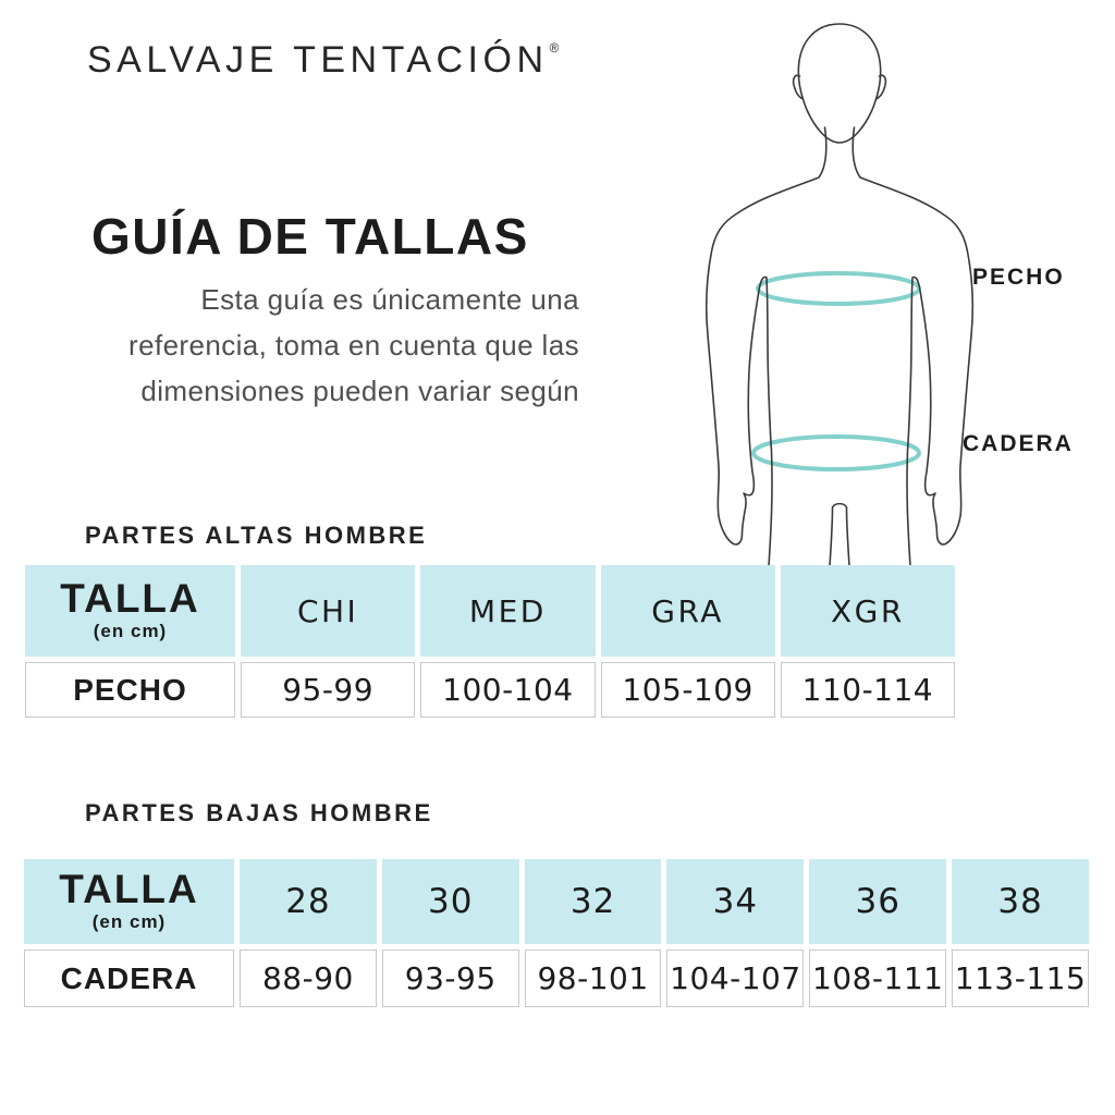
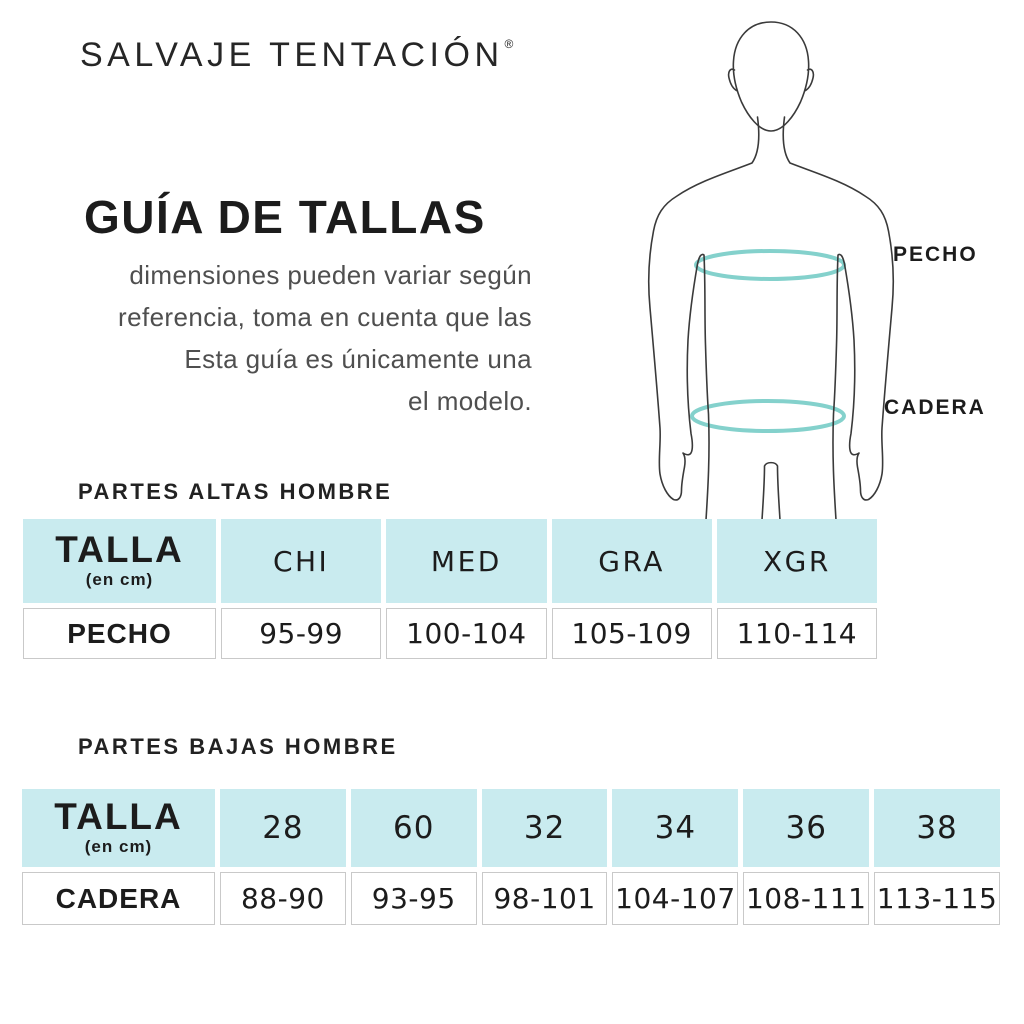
  SALVAJE TENTACIÓN®
  GUÍA DE TALLAS
- Esta guía es únicamente una
+ dimensiones pueden variar según
  referencia, toma en cuenta que las
- dimensiones pueden variar según
+ Esta guía es únicamente una
+ el modelo.
  PECHO
  CADERA
  PARTES ALTAS HOMBRE
  TALLA
  (en cm)
  CHI
  MED
  GRA
  XGR
  PECHO
  95-99
  100-104
  105-109
  110-114
  PARTES BAJAS HOMBRE
  TALLA
  (en cm)
  28
- 30
+ 60
  32
  34
  36
  38
  CADERA
  88-90
  93-95
  98-101
  104-107
  108-111
  113-115
